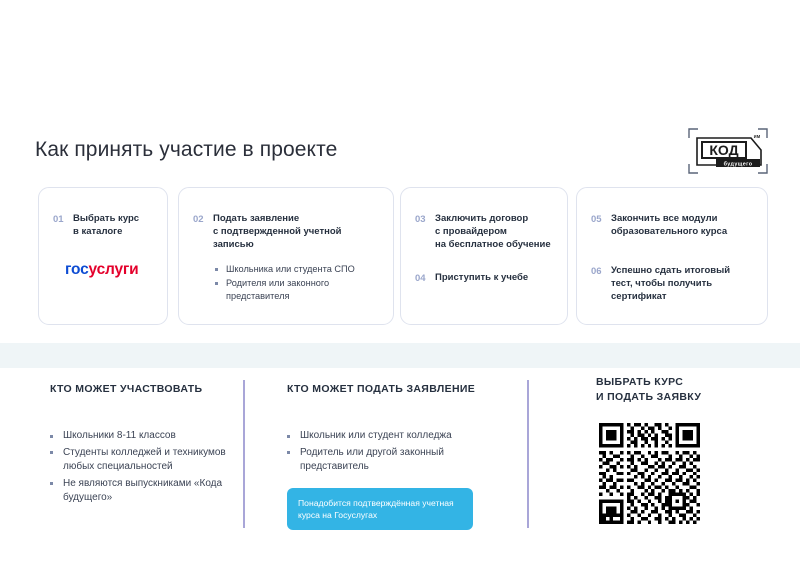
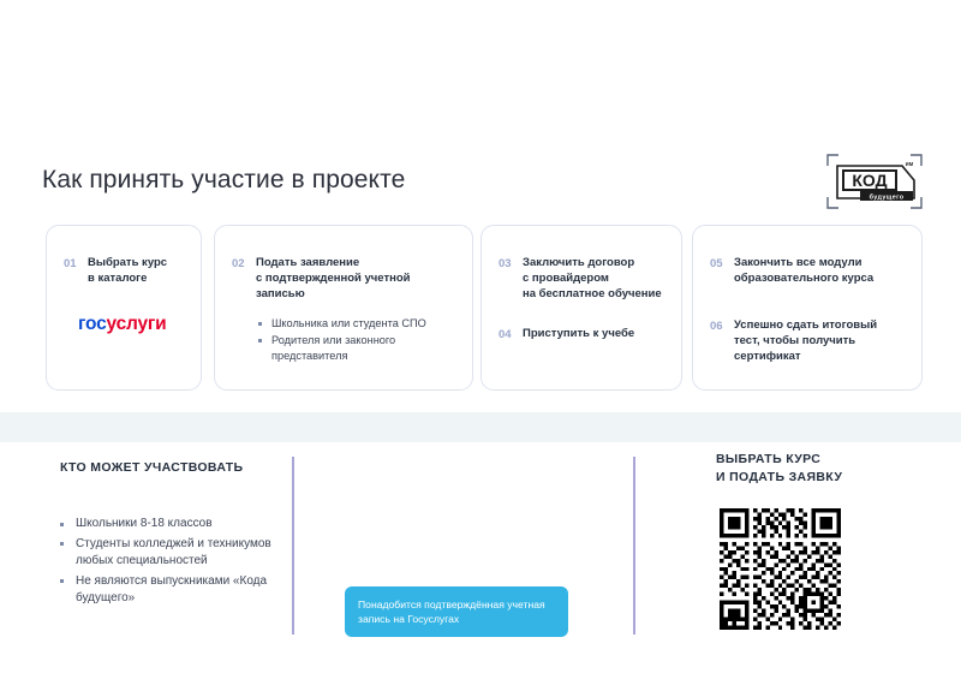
  Как принять участие в проекте
  КОД
  01
  Выбрать курс
  в каталоге
  госуслуги
  02
  Подать заявление
  с подтвержденной учетной записью
  Школьника или студента СПО
  Родителя или законного представителя
  03
  Заключить договор
  с провайдером
  на бесплатное обучение
  04
  Приступить к учебе
  05
  Закончить все модули образовательного курса
  06
  Успешно сдать итоговый тест, чтобы получить сертификат
  КТО МОЖЕТ УЧАСТВОВАТЬ
- Школьники 8-11 классов
+ Школьники 8-18 классов
  Студенты колледжей и техникумов любых специальностей
  Не являются выпускниками «Кода будущего»
- КТО МОЖЕТ ПОДАТЬ ЗАЯВЛЕНИЕ
- Школьник или студент колледжа
- Родитель или другой законный представитель
- Понадобится подтверждённая учетная курса на Госуслугах
+ Понадобится подтверждённая учетная запись на Госуслугах
  ВЫБРАТЬ КУРС
  И ПОДАТЬ ЗАЯВКУ
